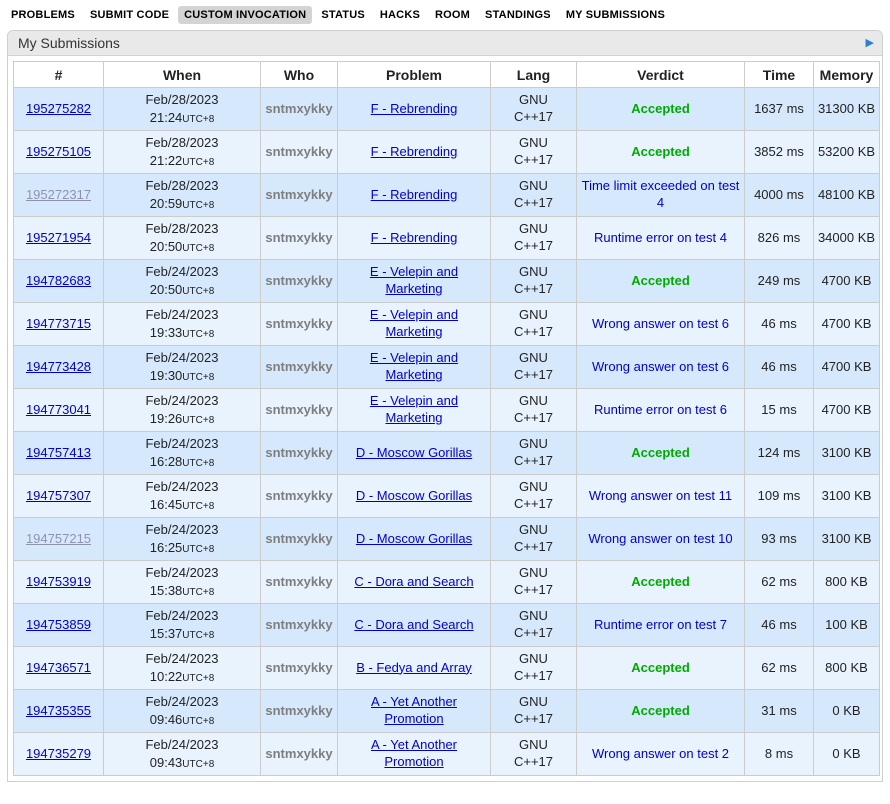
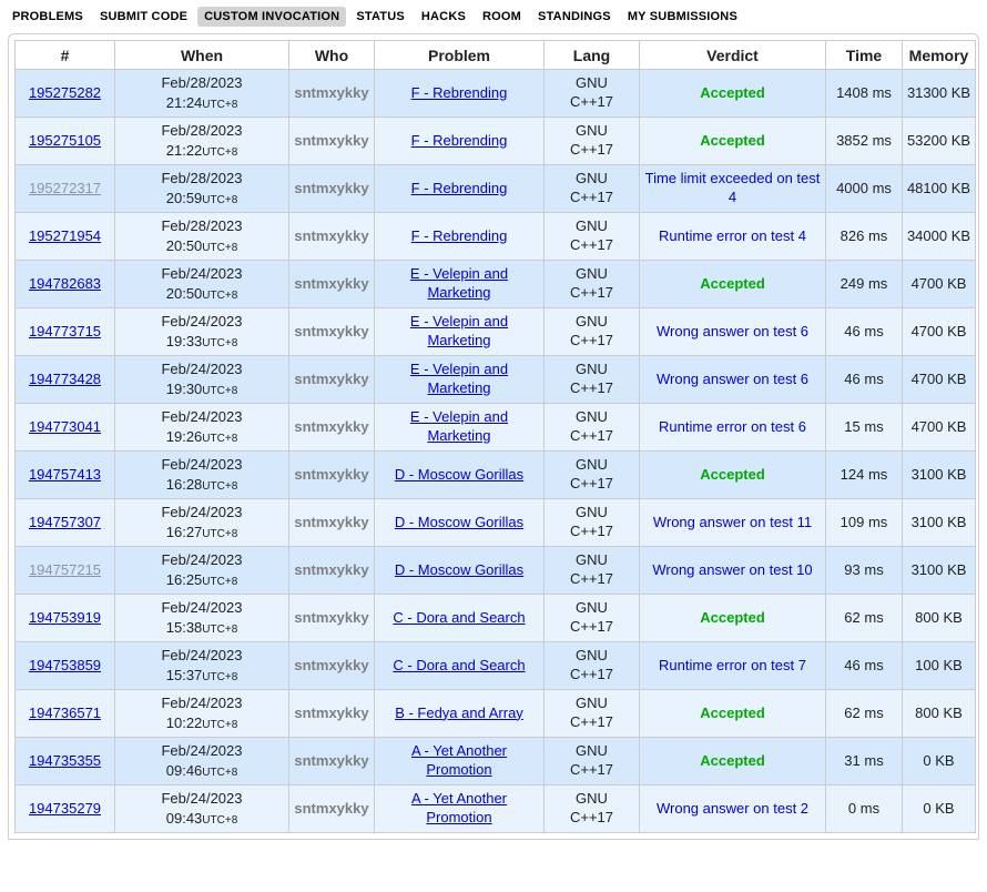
  PROBLEMS
  SUBMIT CODE
  CUSTOM INVOCATION
  STATUS
  HACKS
  ROOM
  STANDINGS
  MY SUBMISSIONS
- My Submissions
- ▶
  #	When	Who	Problem	Lang	Verdict	Time	Memory
- 195275282	Feb/28/202321:24UTC+8	sntmxykky	F - Rebrending	GNUC++17	Accepted	1637 ms	31300 KB
+ 195275282	Feb/28/202321:24UTC+8	sntmxykky	F - Rebrending	GNUC++17	Accepted	1408 ms	31300 KB
  195275105	Feb/28/202321:22UTC+8	sntmxykky	F - Rebrending	GNUC++17	Accepted	3852 ms	53200 KB
  195272317	Feb/28/202320:59UTC+8	sntmxykky	F - Rebrending	GNUC++17	Time limit exceeded on test 4	4000 ms	48100 KB
  195271954	Feb/28/202320:50UTC+8	sntmxykky	F - Rebrending	GNUC++17	Runtime error on test 4	826 ms	34000 KB
  194782683	Feb/24/202320:50UTC+8	sntmxykky	E - Velepin and Marketing	GNUC++17	Accepted	249 ms	4700 KB
  194773715	Feb/24/202319:33UTC+8	sntmxykky	E - Velepin and Marketing	GNUC++17	Wrong answer on test 6	46 ms	4700 KB
  194773428	Feb/24/202319:30UTC+8	sntmxykky	E - Velepin and Marketing	GNUC++17	Wrong answer on test 6	46 ms	4700 KB
  194773041	Feb/24/202319:26UTC+8	sntmxykky	E - Velepin and Marketing	GNUC++17	Runtime error on test 6	15 ms	4700 KB
  194757413	Feb/24/202316:28UTC+8	sntmxykky	D - Moscow Gorillas	GNUC++17	Accepted	124 ms	3100 KB
- 194757307	Feb/24/202316:45UTC+8	sntmxykky	D - Moscow Gorillas	GNUC++17	Wrong answer on test 11	109 ms	3100 KB
+ 194757307	Feb/24/202316:27UTC+8	sntmxykky	D - Moscow Gorillas	GNUC++17	Wrong answer on test 11	109 ms	3100 KB
  194757215	Feb/24/202316:25UTC+8	sntmxykky	D - Moscow Gorillas	GNUC++17	Wrong answer on test 10	93 ms	3100 KB
  194753919	Feb/24/202315:38UTC+8	sntmxykky	C - Dora and Search	GNUC++17	Accepted	62 ms	800 KB
  194753859	Feb/24/202315:37UTC+8	sntmxykky	C - Dora and Search	GNUC++17	Runtime error on test 7	46 ms	100 KB
  194736571	Feb/24/202310:22UTC+8	sntmxykky	B - Fedya and Array	GNUC++17	Accepted	62 ms	800 KB
  194735355	Feb/24/202309:46UTC+8	sntmxykky	A - Yet Another Promotion	GNUC++17	Accepted	31 ms	0 KB
- 194735279	Feb/24/202309:43UTC+8	sntmxykky	A - Yet Another Promotion	GNUC++17	Wrong answer on test 2	8 ms	0 KB
+ 194735279	Feb/24/202309:43UTC+8	sntmxykky	A - Yet Another Promotion	GNUC++17	Wrong answer on test 2	0 ms	0 KB
